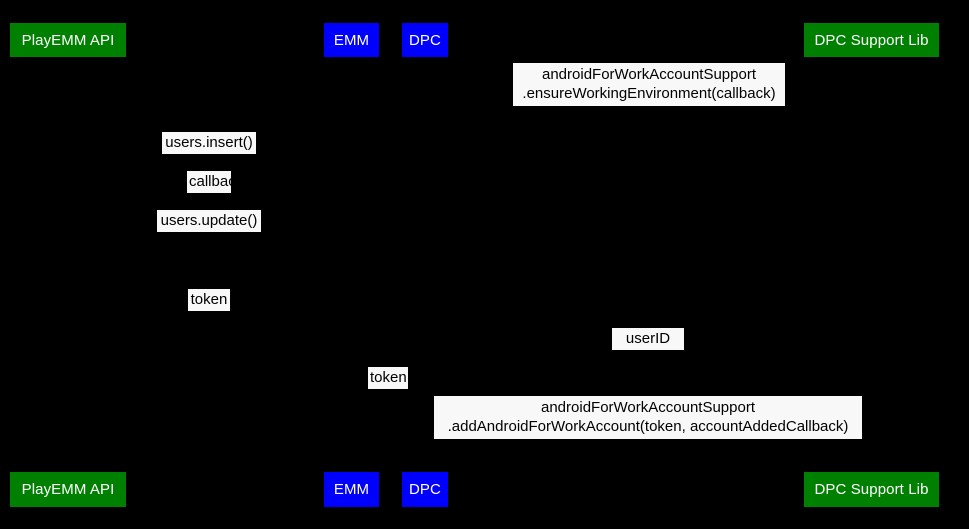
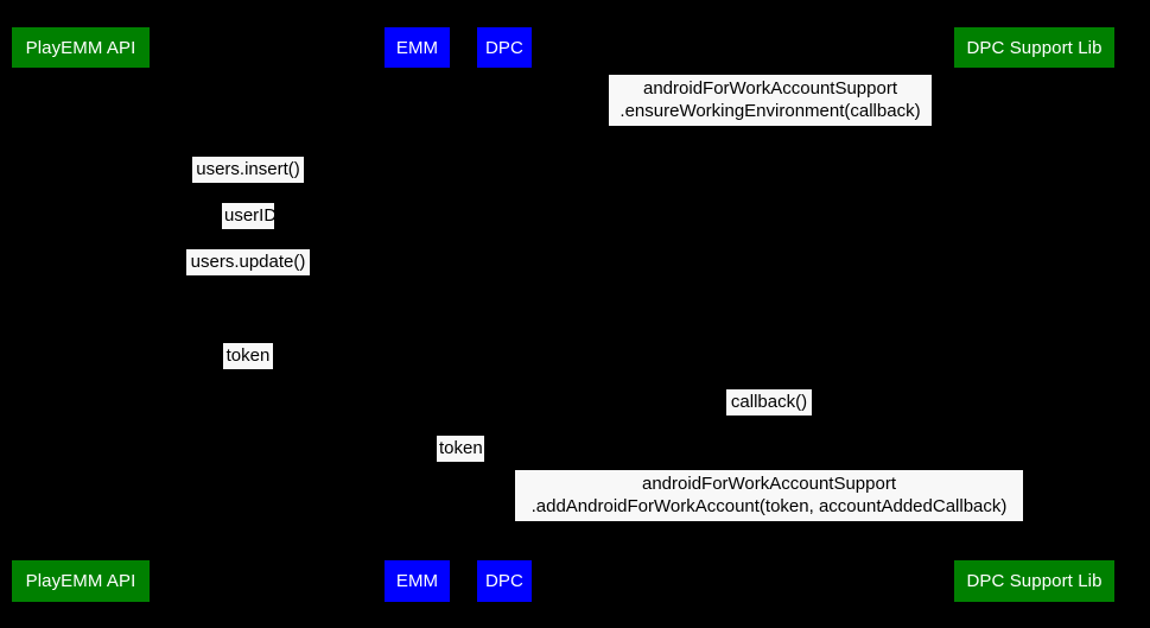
  PlayEMM API
  EMM
  DPC
  DPC Support Lib
  androidForWorkAccountSupport
  .ensureWorkingEnvironment(callback)
  users.insert()
- callback()
+ userID
  users.update()
  token
- userID
+ callback()
  token
  androidForWorkAccountSupport
  .addAndroidForWorkAccount(token, accountAddedCallback)
  PlayEMM API
  EMM
  DPC
  DPC Support Lib
